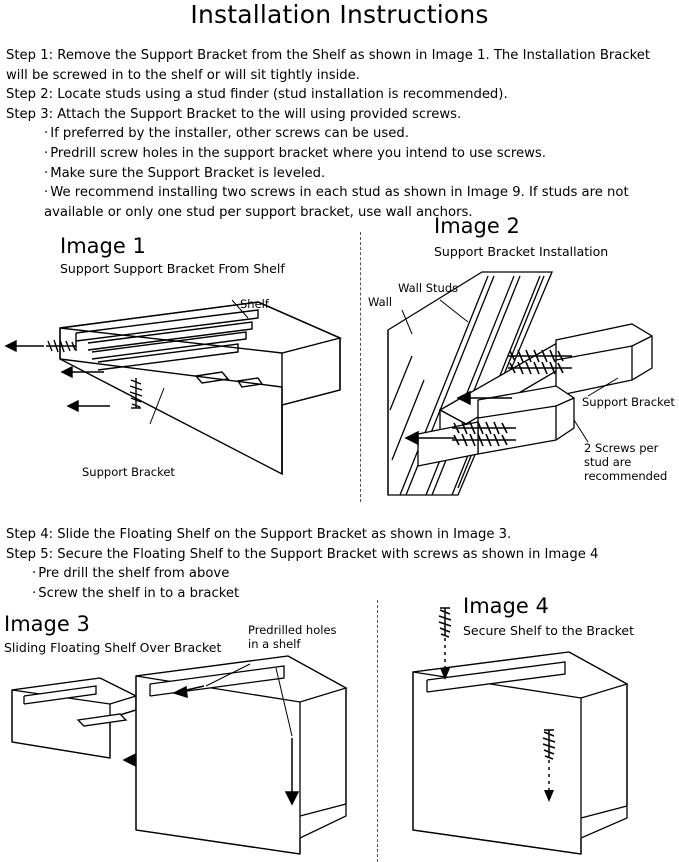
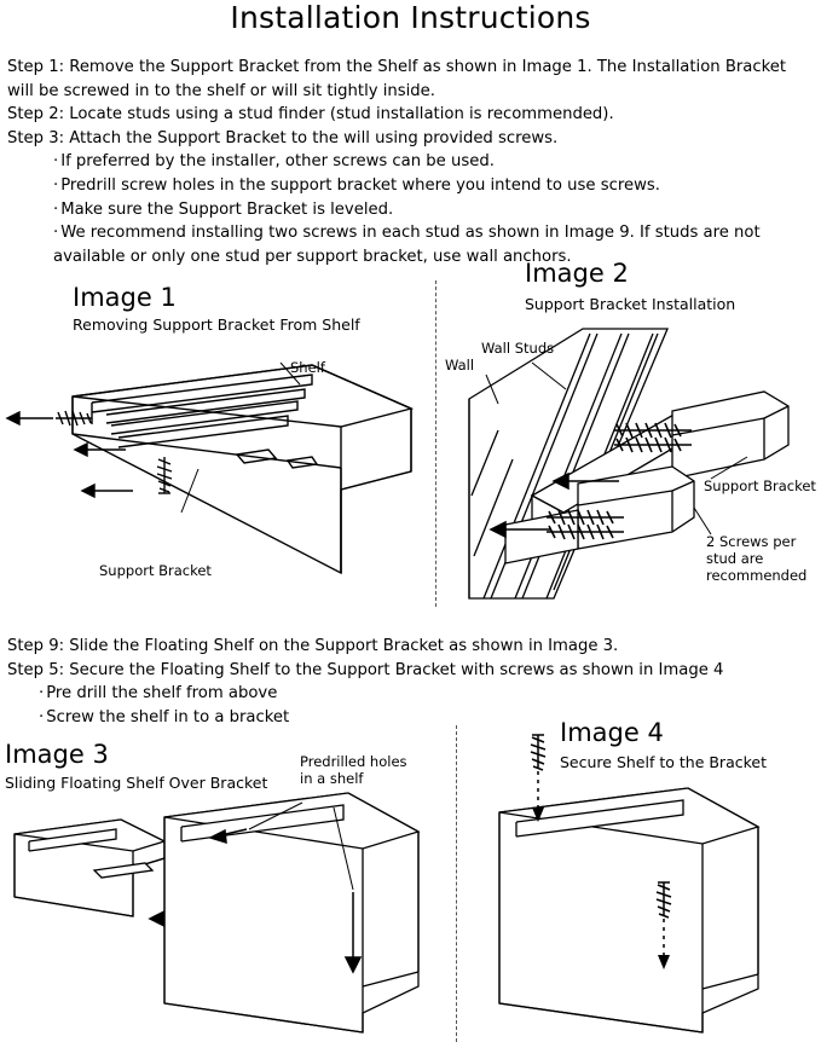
  Installation Instructions
  Step 1: Remove the Support Bracket from the Shelf as shown in Image 1. The Installation Bracket will be screwed in to the shelf or will sit tightly inside.
  Step 2: Locate studs using a stud finder (stud installation is recommended).
  Step 3: Attach the Support Bracket to the will using provided screws.
  If preferred by the installer, other screws can be used.
  Predrill screw holes in the support bracket where you intend to use screws.
  Make sure the Support Bracket is leveled.
  We recommend installing two screws in each stud as shown in Image 9. If studs are not available or only one stud per support bracket, use wall anchors.
  Image 1
- Support Support Bracket From Shelf
+ Removing Support Bracket From Shelf
  Shelf
  Support Bracket
  Image 2
  Support Bracket Installation
  Wall Studs
  Wall
  Support Bracket
  2 Screws per
  stud are
  recommended
- Step 4: Slide the Floating Shelf on the Support Bracket as shown in Image 3.
+ Step 9: Slide the Floating Shelf on the Support Bracket as shown in Image 3.
  Step 5: Secure the Floating Shelf to the Support Bracket with screws as shown in Image 4
  Pre drill the shelf from above
  Screw the shelf in to a bracket
  Image 3
  Sliding Floating Shelf Over Bracket
  Predrilled holes
  in a shelf
  Image 4
  Secure Shelf to the Bracket
